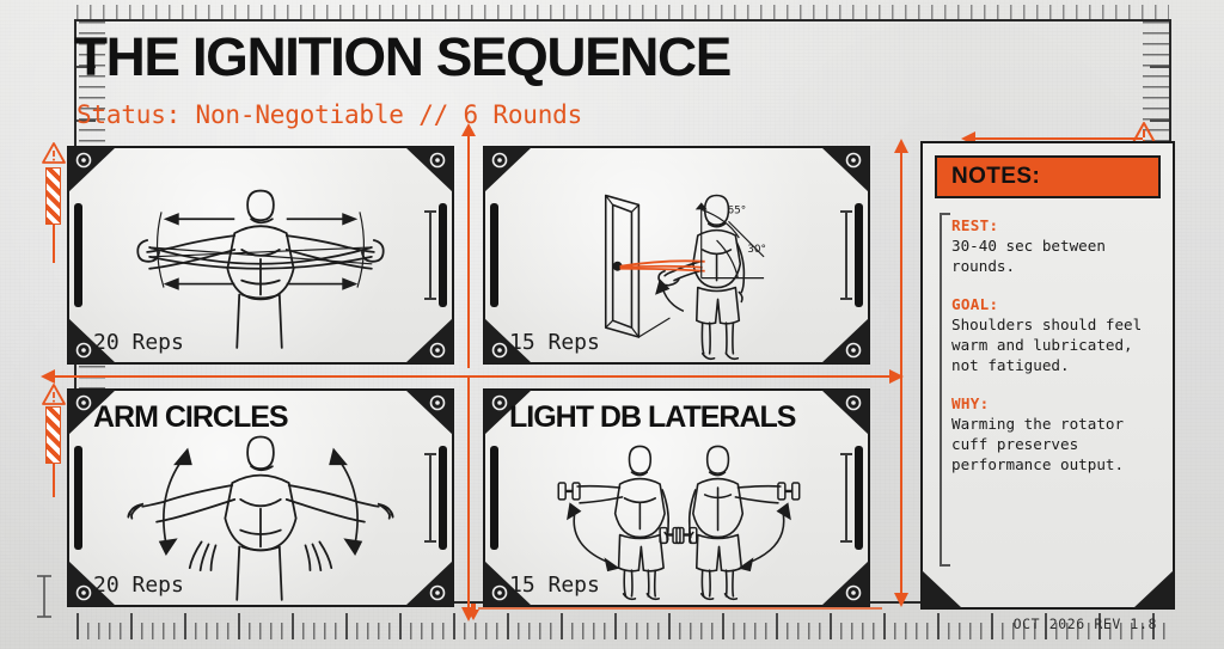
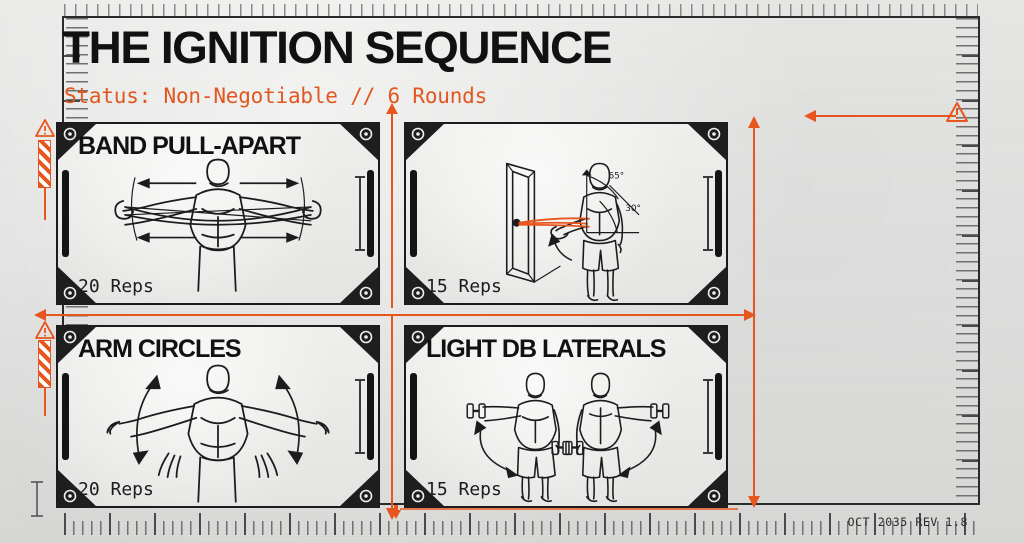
  THE IGNITION SEQUENCE
  Status: Non-Negotiable // 6 Rounds
+ BAND PULL-APART
  20 Reps
  65°
  30°
  15 Reps
  ARM CIRCLES
  20 Reps
  LIGHT DB LATERALS
  15 Reps
- NOTES:
- REST:
- 30-40 sec between rounds.
- GOAL:
- Shoulders should feel warm and lubricated, not fatigued.
- WHY:
- Warming the rotator cuff preserves performance output.
- OCT 2026 REV 1.8
+ OCT 2035 REV 1.8
